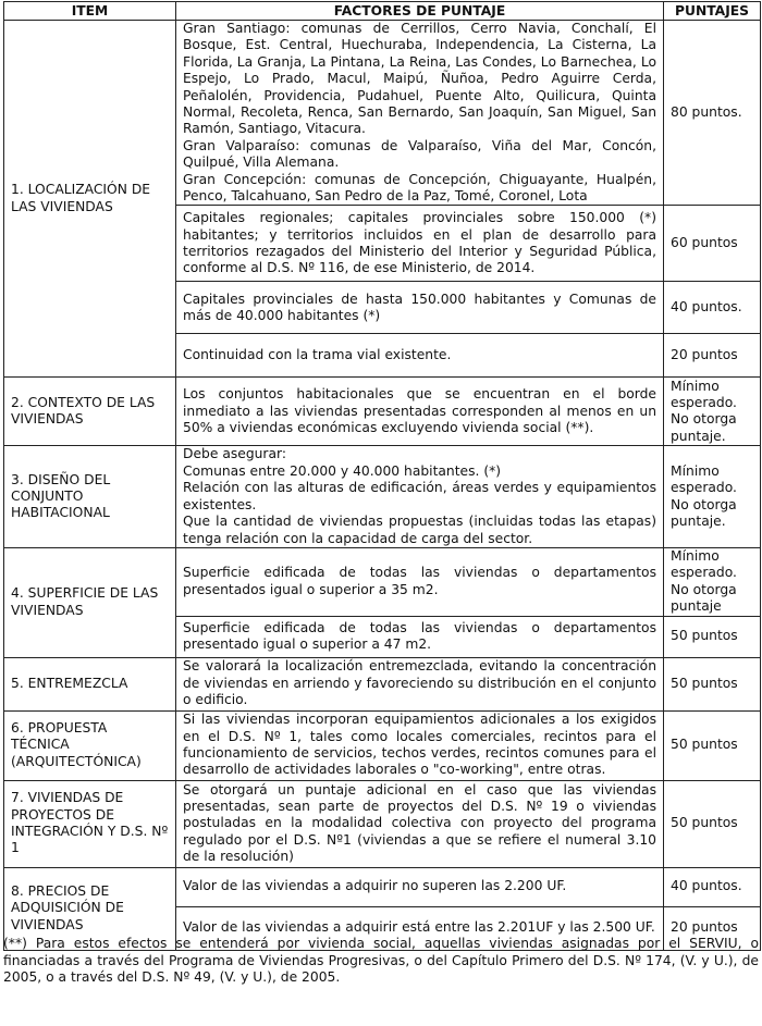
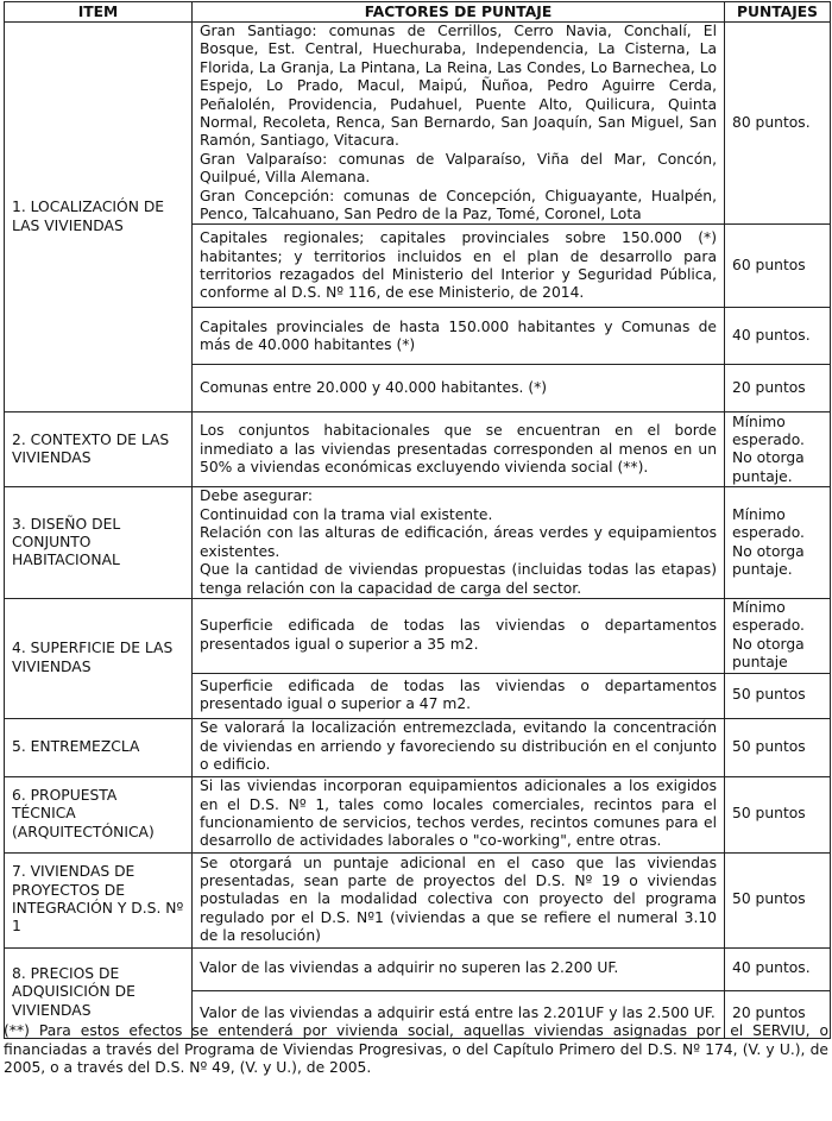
  ITEM	FACTORES DE PUNTAJE	PUNTAJES
  1. LOCALIZACIÓN DE LAS VIVIENDAS	Gran Santiago: comunas de Cerrillos, Cerro Navia, Conchalí, El Bosque, Est. Central, Huechuraba, Independencia, La Cisterna, La Florida, La Granja, La Pintana, La Reina, Las Condes, Lo Barnechea, Lo Espejo, Lo Prado, Macul, Maipú, Ñuñoa, Pedro Aguirre Cerda, Peñalolén, Providencia, Pudahuel, Puente Alto, Quilicura, Quinta Normal, Recoleta, Renca, San Bernardo, San Joaquín, San Miguel, San Ramón, Santiago, Vitacura. Gran Valparaíso: comunas de Valparaíso, Viña del Mar, Concón, Quilpué, Villa Alemana. Gran Concepción: comunas de Concepción, Chiguayante, Hualpén, Penco, Talcahuano, San Pedro de la Paz, Tomé, Coronel, Lota	80 puntos.
  Capitales regionales; capitales provinciales sobre 150.000 (*) habitantes; y territorios incluidos en el plan de desarrollo para territorios rezagados del Ministerio del Interior y Seguridad Pública, conforme al D.S. Nº 116, de ese Ministerio, de 2014.	60 puntos
  Capitales provinciales de hasta 150.000 habitantes y Comunas de más de 40.000 habitantes (*)	40 puntos.
- Continuidad con la trama vial existente.	20 puntos
+ Comunas entre 20.000 y 40.000 habitantes. (*)	20 puntos
  2. CONTEXTO DE LAS VIVIENDAS	Los conjuntos habitacionales que se encuentran en el borde inmediato a las viviendas presentadas corresponden al menos en un 50% a viviendas económicas excluyendo vivienda social (**).	Mínimo esperado. No otorga puntaje.
- 3. DISEÑO DEL CONJUNTO HABITACIONAL	Debe asegurar: Comunas entre 20.000 y 40.000 habitantes. (*) Relación con las alturas de edificación, áreas verdes y equipamientos existentes. Que la cantidad de viviendas propuestas (incluidas todas las etapas) tenga relación con la capacidad de carga del sector.	Mínimo esperado. No otorga puntaje.
+ 3. DISEÑO DEL CONJUNTO HABITACIONAL	Debe asegurar: Continuidad con la trama vial existente. Relación con las alturas de edificación, áreas verdes y equipamientos existentes. Que la cantidad de viviendas propuestas (incluidas todas las etapas) tenga relación con la capacidad de carga del sector.	Mínimo esperado. No otorga puntaje.
  4. SUPERFICIE DE LAS VIVIENDAS	Superficie edificada de todas las viviendas o departamentos presentados igual o superior a 35 m2.	Mínimo esperado. No otorga puntaje
  Superficie edificada de todas las viviendas o departamentos presentado igual o superior a 47 m2.	50 puntos
  5. ENTREMEZCLA	Se valorará la localización entremezclada, evitando la concentración de viviendas en arriendo y favoreciendo su distribución en el conjunto o edificio.	50 puntos
  6. PROPUESTA TÉCNICA (ARQUITECTÓNICA)	Si las viviendas incorporan equipamientos adicionales a los exigidos en el D.S. Nº 1, tales como locales comerciales, recintos para el funcionamiento de servicios, techos verdes, recintos comunes para el desarrollo de actividades laborales o "co-working", entre otras.	50 puntos
  7. VIVIENDAS DE PROYECTOS DE INTEGRACIÓN Y D.S. Nº 1	Se otorgará un puntaje adicional en el caso que las viviendas presentadas, sean parte de proyectos del D.S. Nº 19 o viviendas postuladas en la modalidad colectiva con proyecto del programa regulado por el D.S. Nº1 (viviendas a que se refiere el numeral 3.10 de la resolución)	50 puntos
  8. PRECIOS DE ADQUISICIÓN DE VIVIENDAS	Valor de las viviendas a adquirir no superen las 2.200 UF.	40 puntos.
  Valor de las viviendas a adquirir está entre las 2.201UF y las 2.500 UF.	20 puntos
  (**) Para estos efectos se entenderá por vivienda social, aquellas viviendas asignadas por el SERVIU, o financiadas a través del Programa de Viviendas Progresivas, o del Capítulo Primero del D.S. Nº 174, (V. y U.), de 2005, o a través del D.S. Nº 49, (V. y U.), de 2005.
